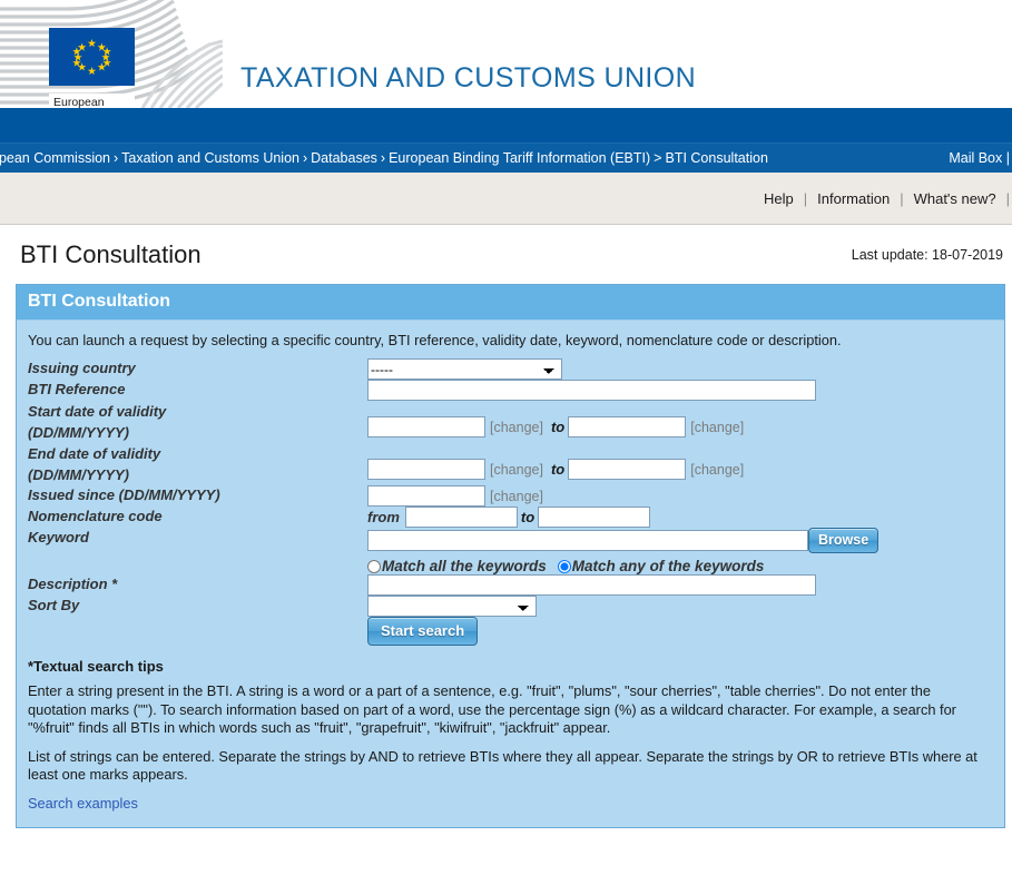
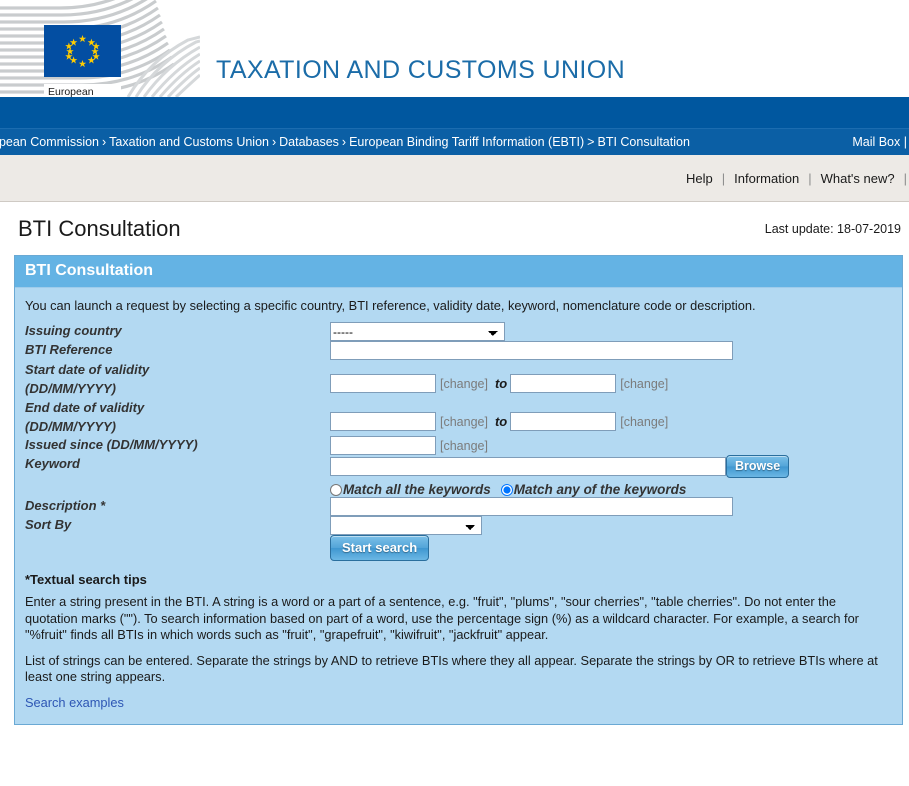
  European
  TAXATION AND CUSTOMS UNION
  pean Commission › Taxation and Customs Union › Databases › European Binding Tariff Information (EBTI) > BTI Consultation
  Mail Box |
  Help
  |
  Information
  |
  What's new?
  |
  BTI Consultation
  Last update: 18-07-2019
  BTI Consultation
  You can launch a request by selecting a specific country, BTI reference, validity date, keyword, nomenclature code or description.
  Issuing country	-----
  BTI Reference
  Start date of validity (DD/MM/YYYY)	[change] to [change]
  End date of validity (DD/MM/YYYY)	[change] to [change]
  Issued since (DD/MM/YYYY)	[change]
- Nomenclature code	from to
  Keyword	Browse Match all the keywords Match any of the keywords
  Description *
  Sort By
  	Start search
  *Textual search tips
  Enter a string present in the BTI. A string is a word or a part of a sentence, e.g. "fruit", "plums", "sour cherries", "table cherries". Do not enter the quotation marks (""). To search information based on part of a word, use the percentage sign (%) as a wildcard character. For example, a search for "%fruit" finds all BTIs in which words such as "fruit", "grapefruit", "kiwifruit", "jackfruit" appear.
- List of strings can be entered. Separate the strings by AND to retrieve BTIs where they all appear. Separate the strings by OR to retrieve BTIs where at least one marks appears.
+ List of strings can be entered. Separate the strings by AND to retrieve BTIs where they all appear. Separate the strings by OR to retrieve BTIs where at least one string appears.
  Search examples
